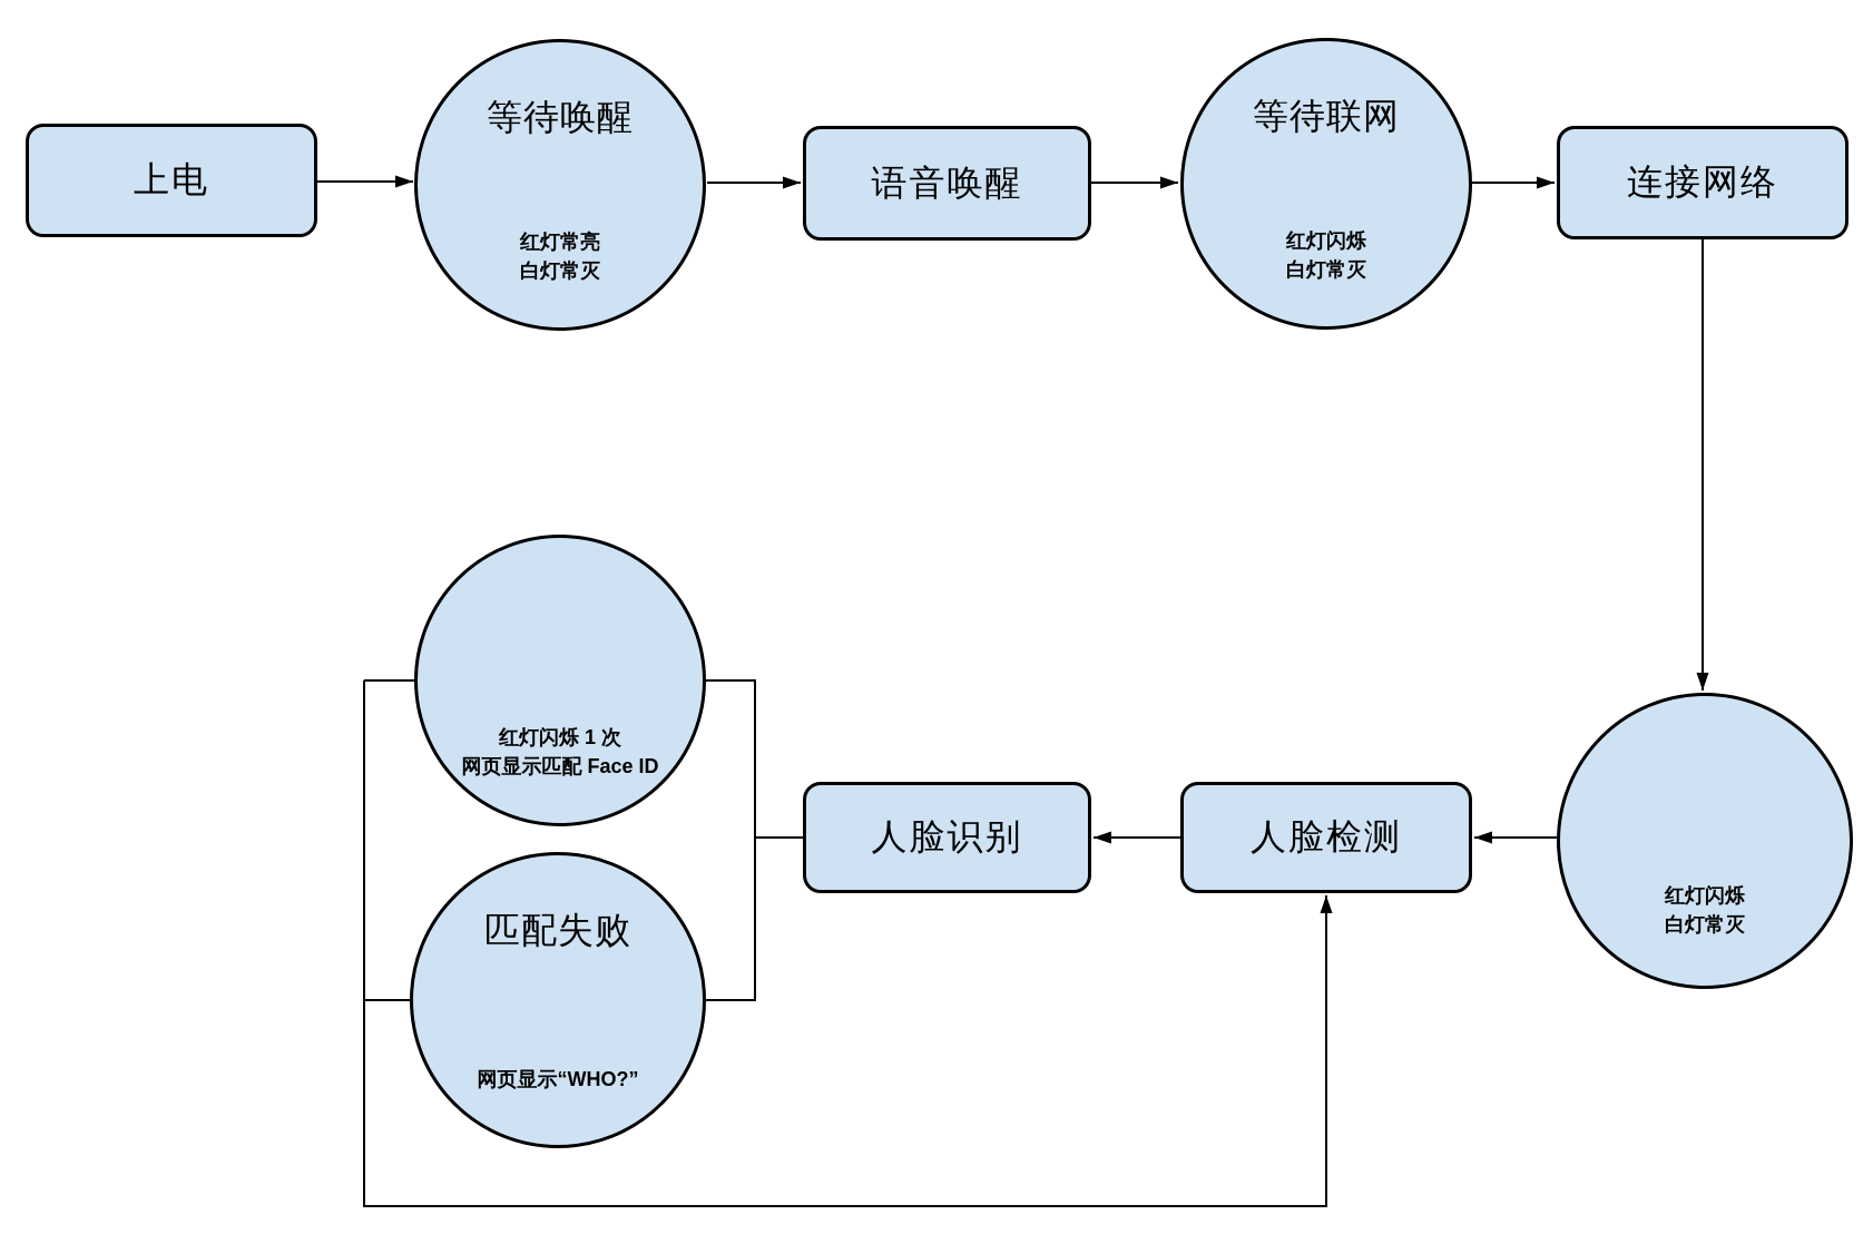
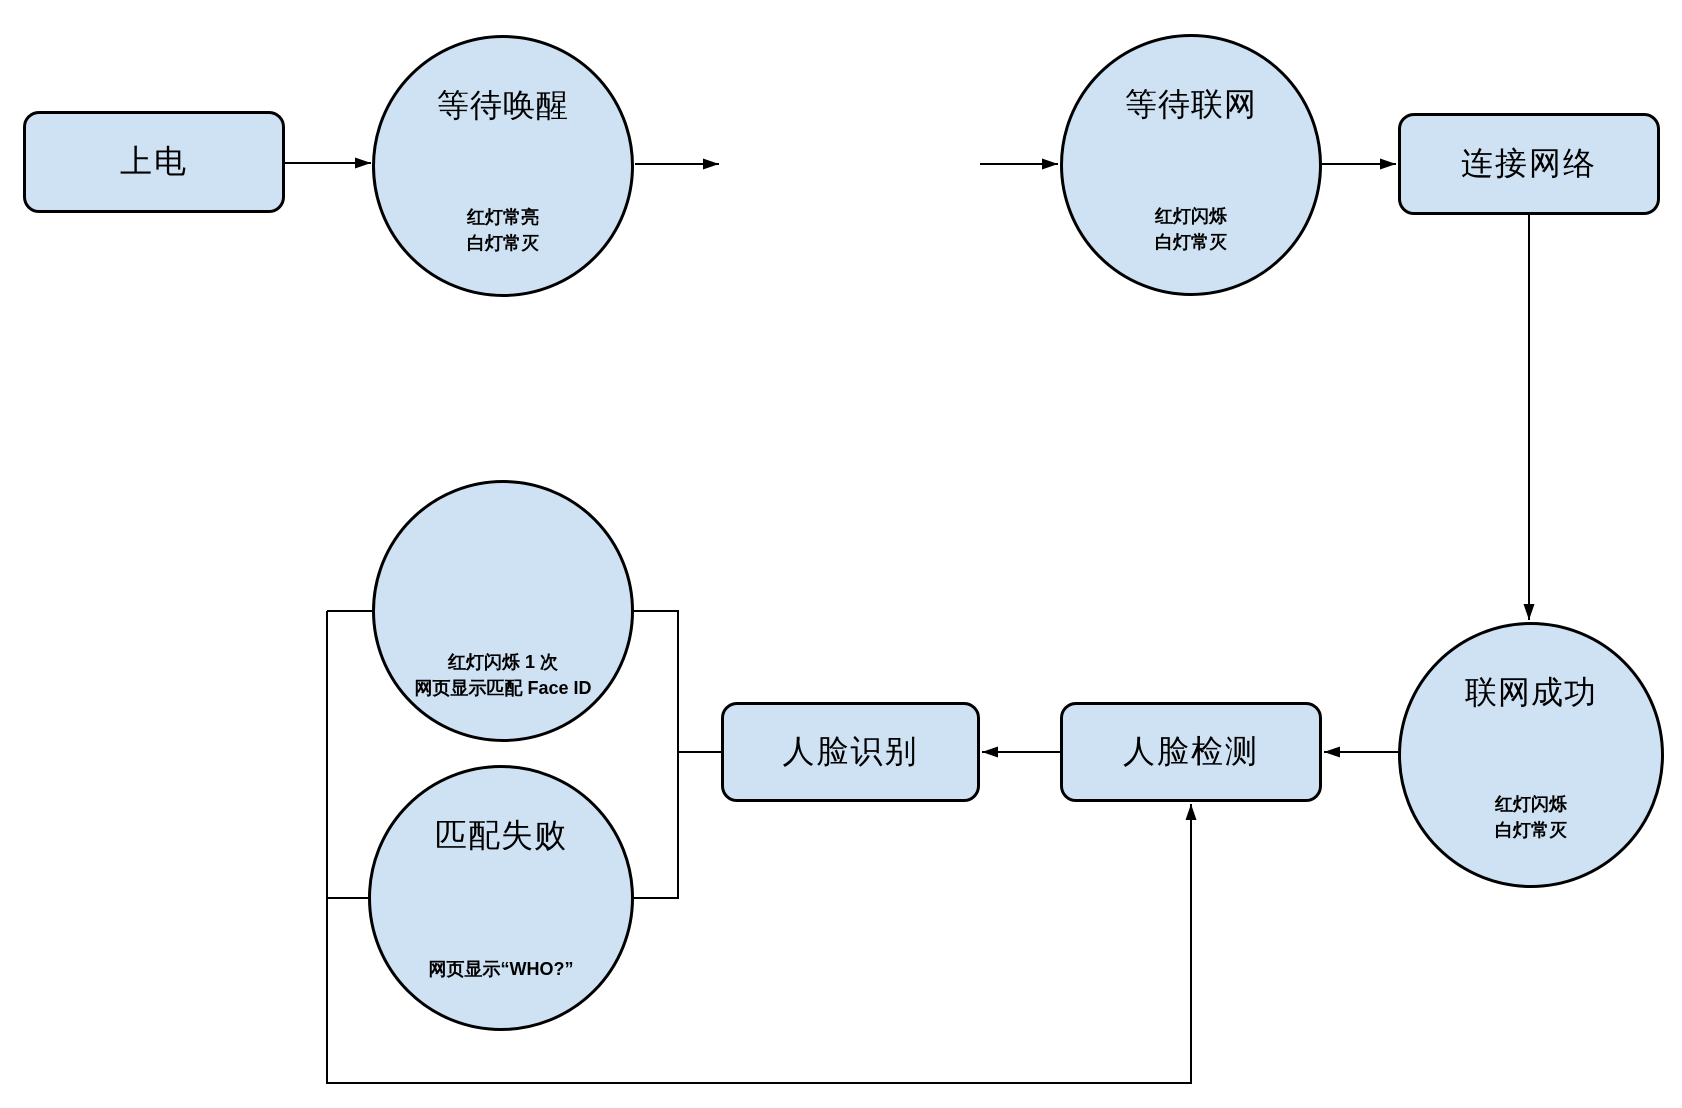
  上电
  等待唤醒
  红灯常亮
  白灯常灭
- 语音唤醒
  等待联网
  红灯闪烁
  白灯常灭
  连接网络
+ 联网成功
  红灯闪烁
  白灯常灭
  人脸检测
  人脸识别
  红灯闪烁 1 次
  网页显示匹配 Face ID
  匹配失败
  网页显示“WHO?”
